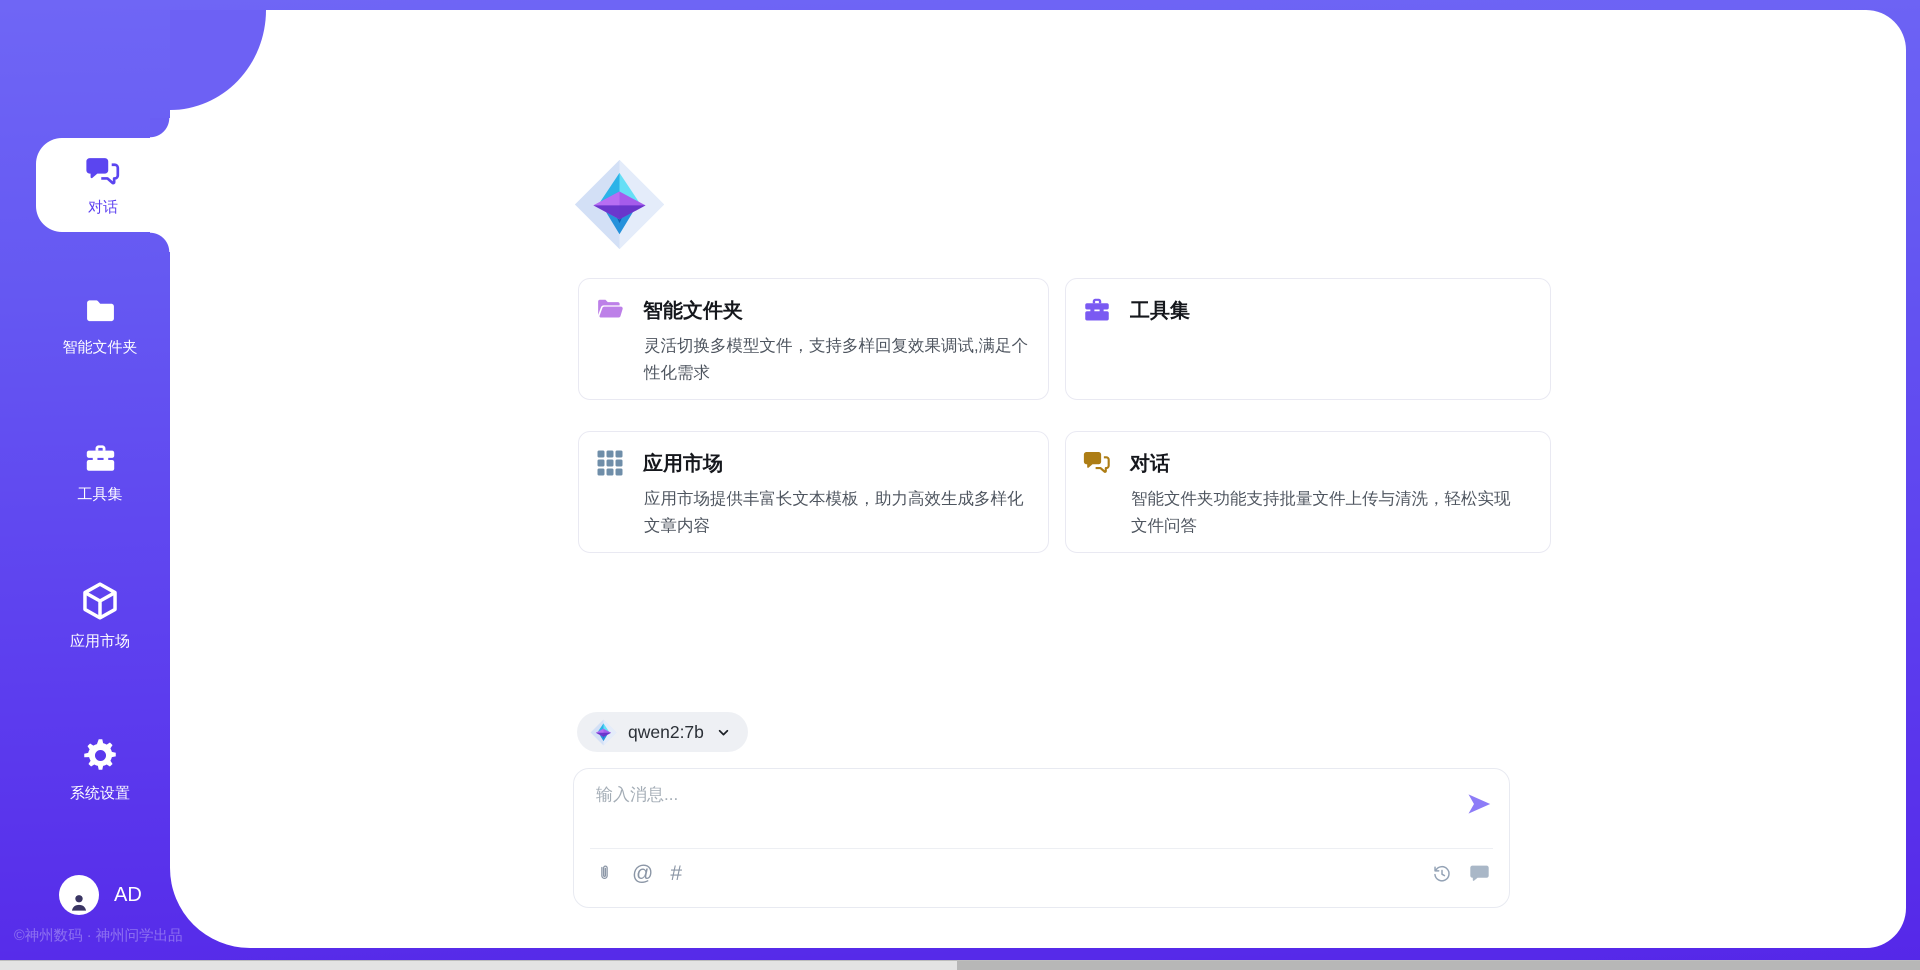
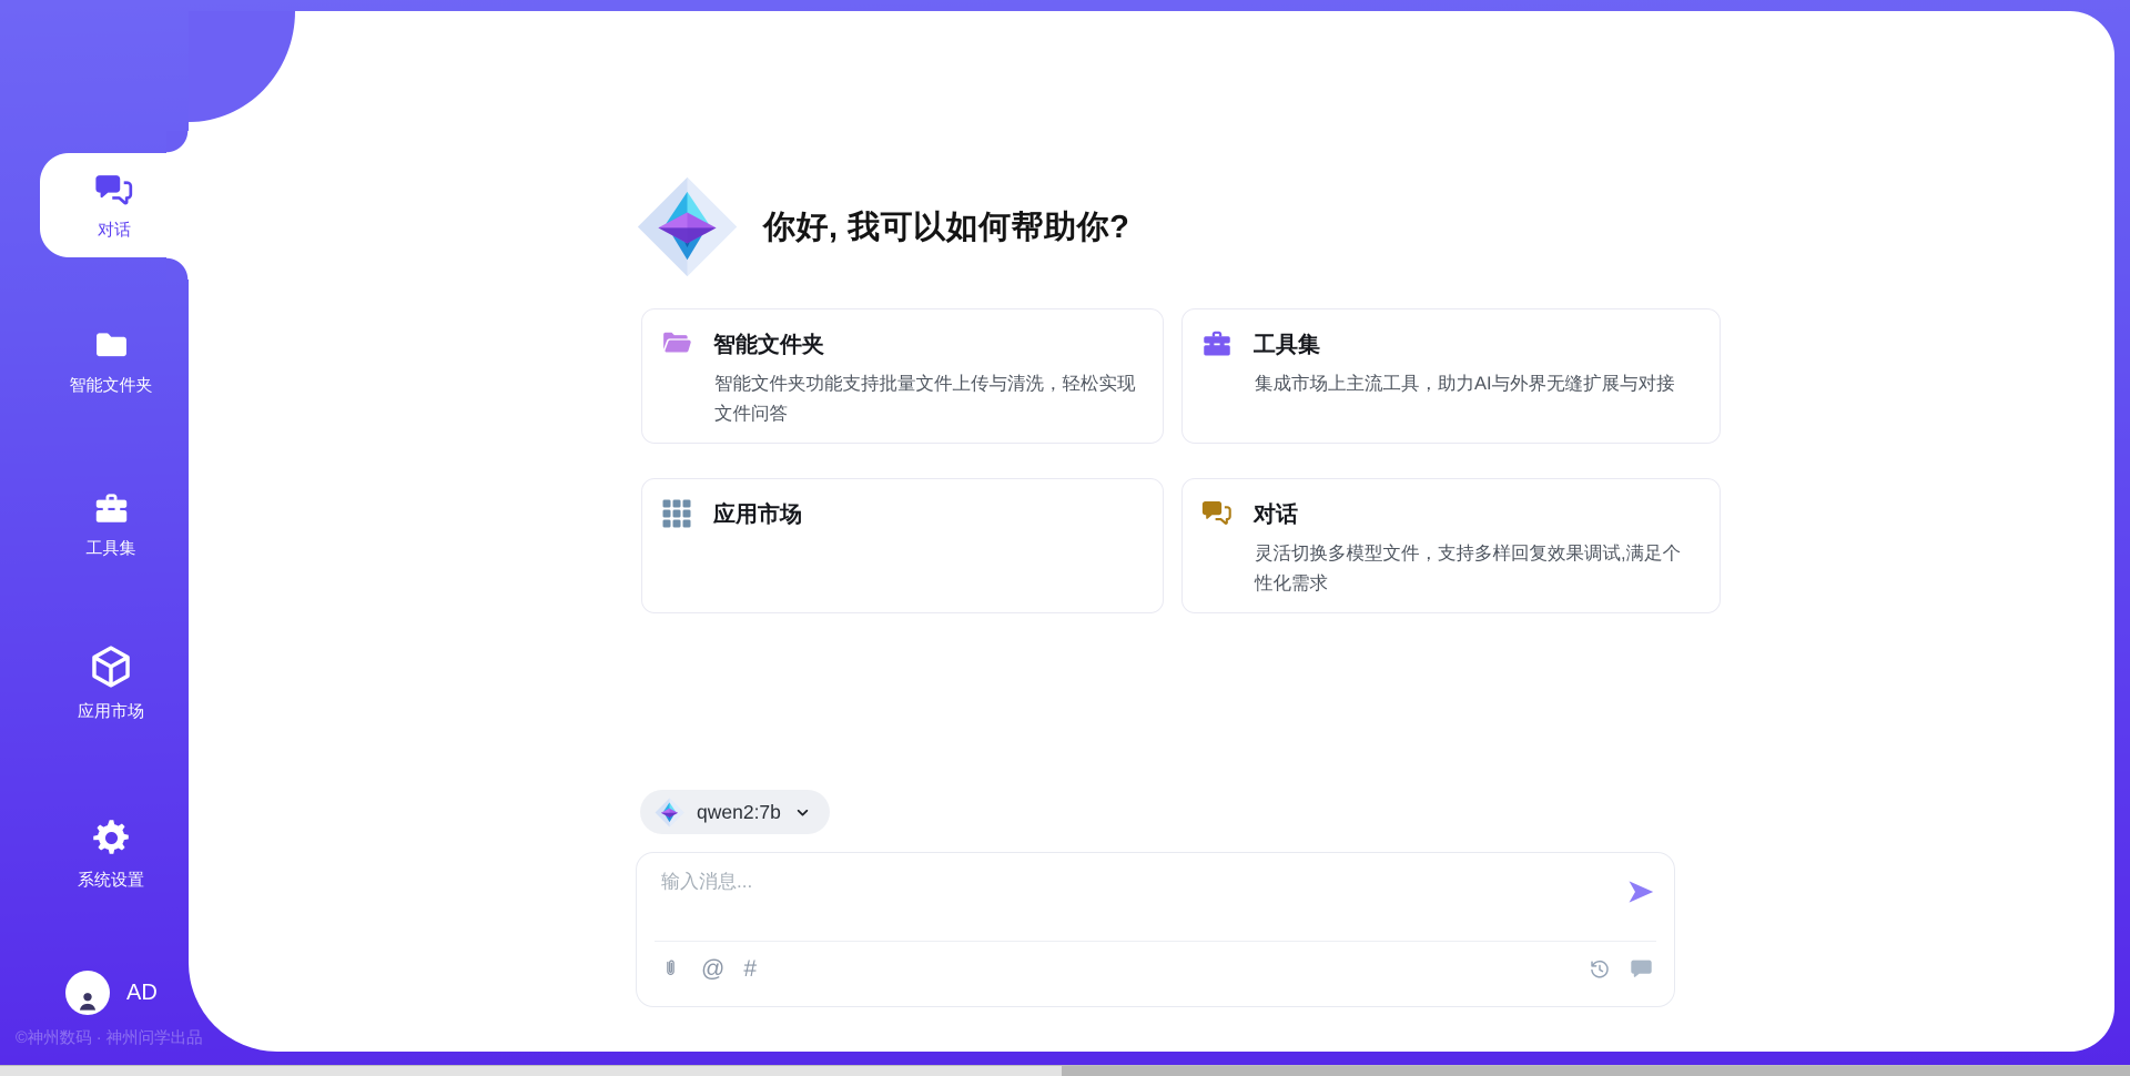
  对话
  智能文件夹
  工具集
  应用市场
  系统设置
  AD
  ©神州数码 · 神州问学出品
+ 你好, 我可以如何帮助你?
  智能文件夹
- 灵活切换多模型文件，支持多样回复效果调试,满足个性化需求
+ 智能文件夹功能支持批量文件上传与清洗，轻松实现文件问答
  工具集
+ 集成市场上主流工具，助力AI与外界无缝扩展与对接
  应用市场
- 应用市场提供丰富长文本模板，助力高效生成多样化文章内容
  对话
- 智能文件夹功能支持批量文件上传与清洗，轻松实现文件问答
+ 灵活切换多模型文件，支持多样回复效果调试,满足个性化需求
  qwen2:7b
  输入消息...
  @
  #
